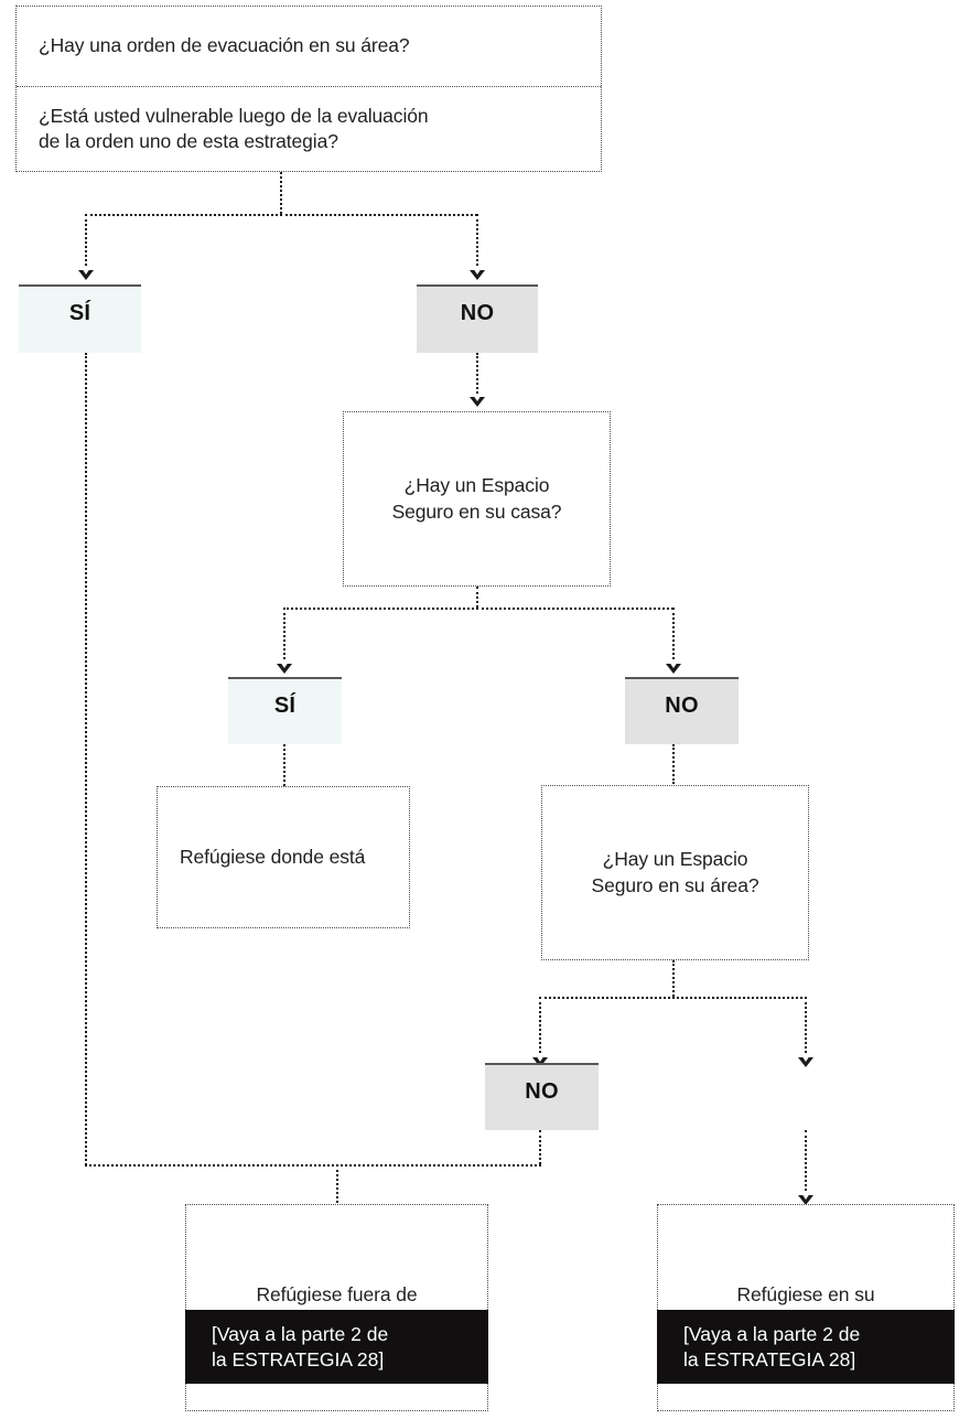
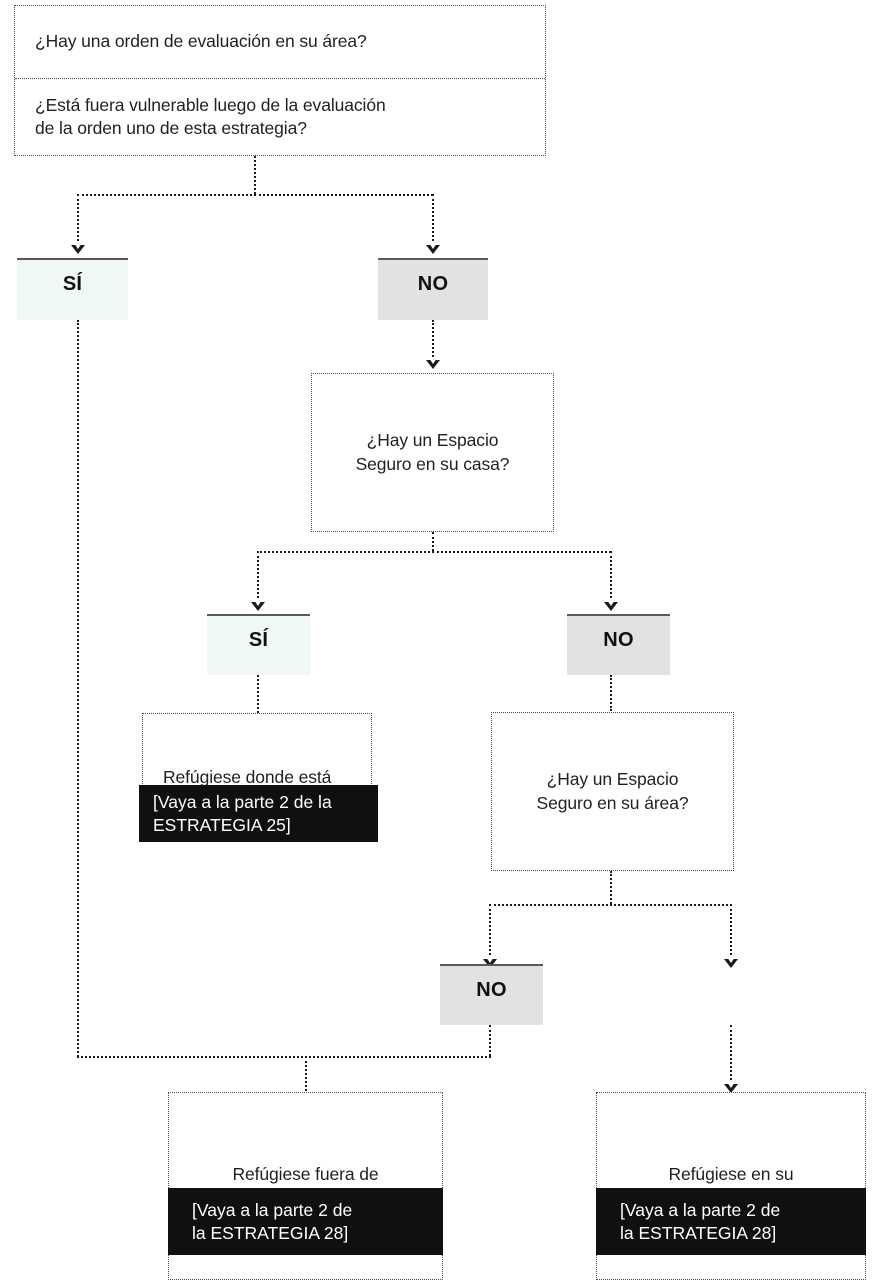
- ¿Hay una orden de evacuación en su área?
+ ¿Hay una orden de evaluación en su área?
- ¿Está usted vulnerable luego de la evaluación
+ ¿Está fuera vulnerable luego de la evaluación
  de la orden uno de esta estrategia?
  SÍ
  NO
  ¿Hay un Espacio
  Seguro en su casa?
  SÍ
  NO
  Refúgiese donde está
+ [Vaya a la parte 2 de la
+ ESTRATEGIA 25]
  ¿Hay un Espacio
  Seguro en su área?
  NO
  Refúgiese fuera de
  [Vaya a la parte 2 de
  la ESTRATEGIA 28]
  Refúgiese en su
  [Vaya a la parte 2 de
  la ESTRATEGIA 28]
